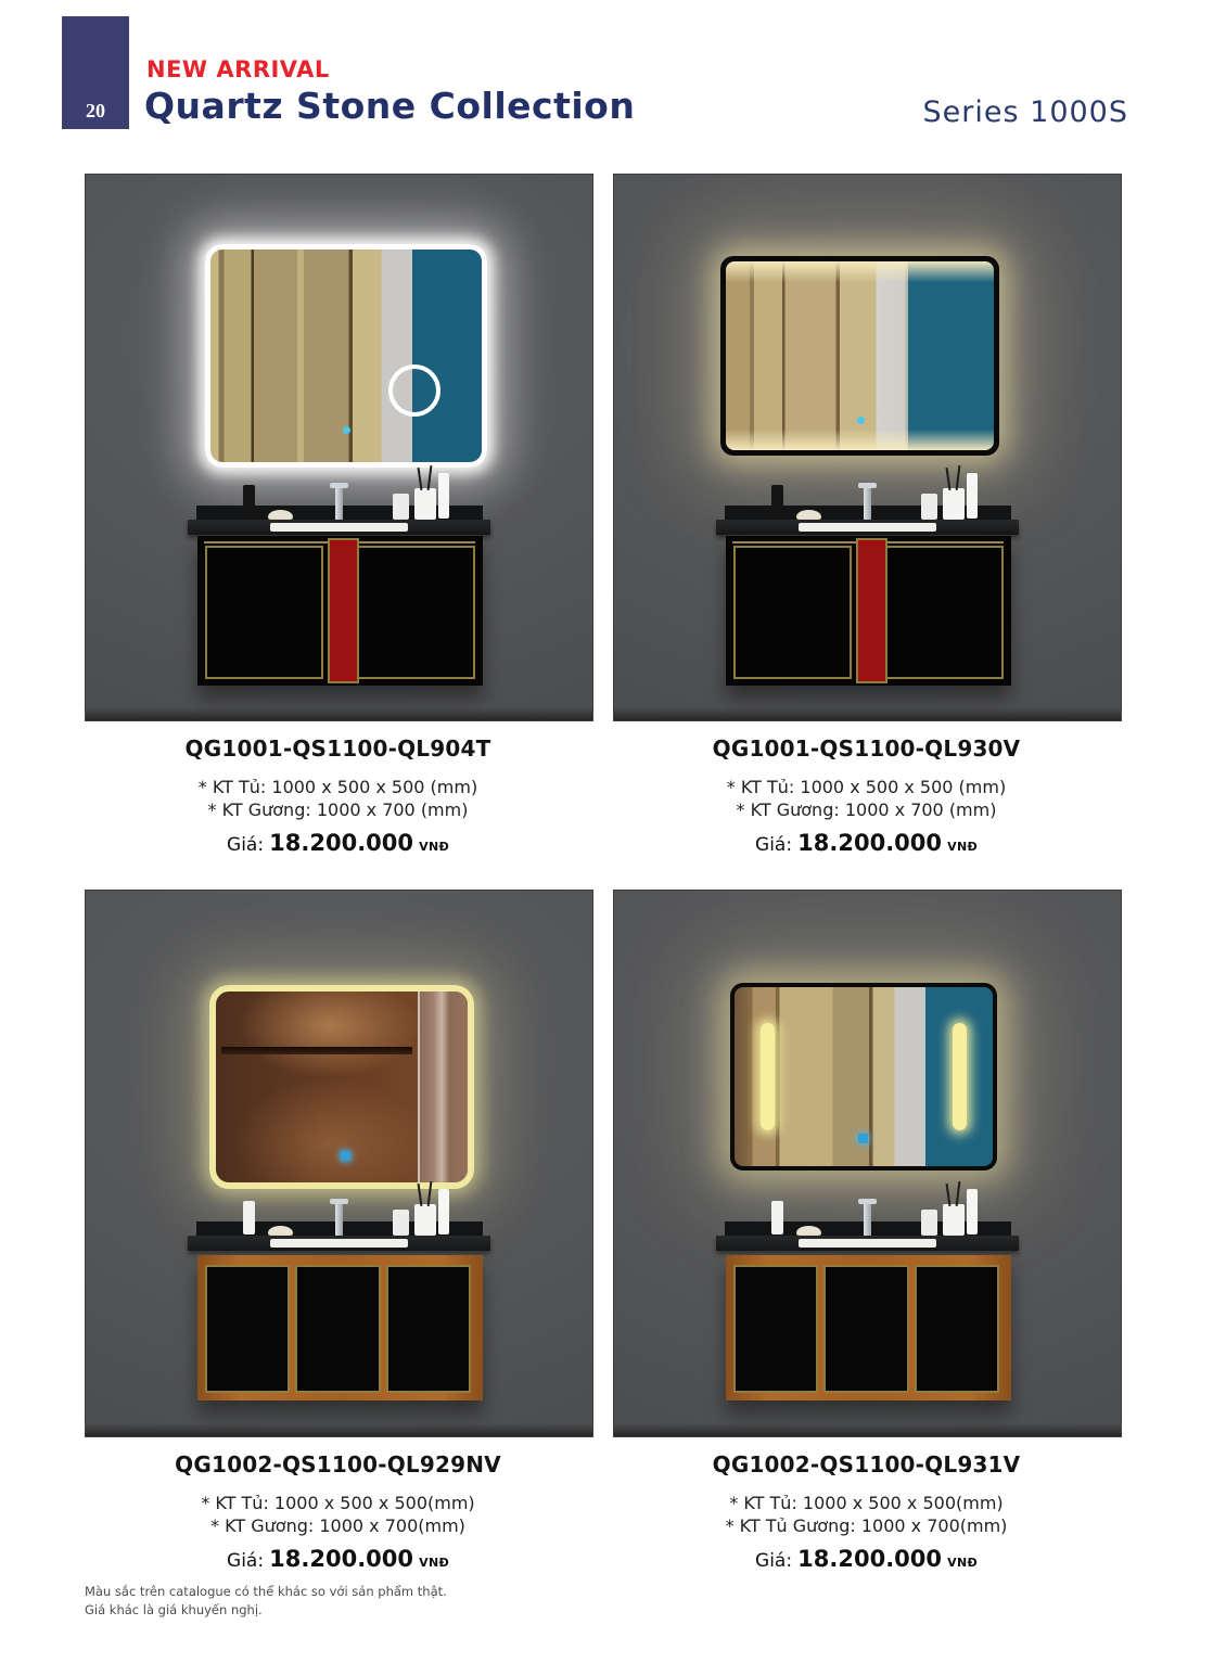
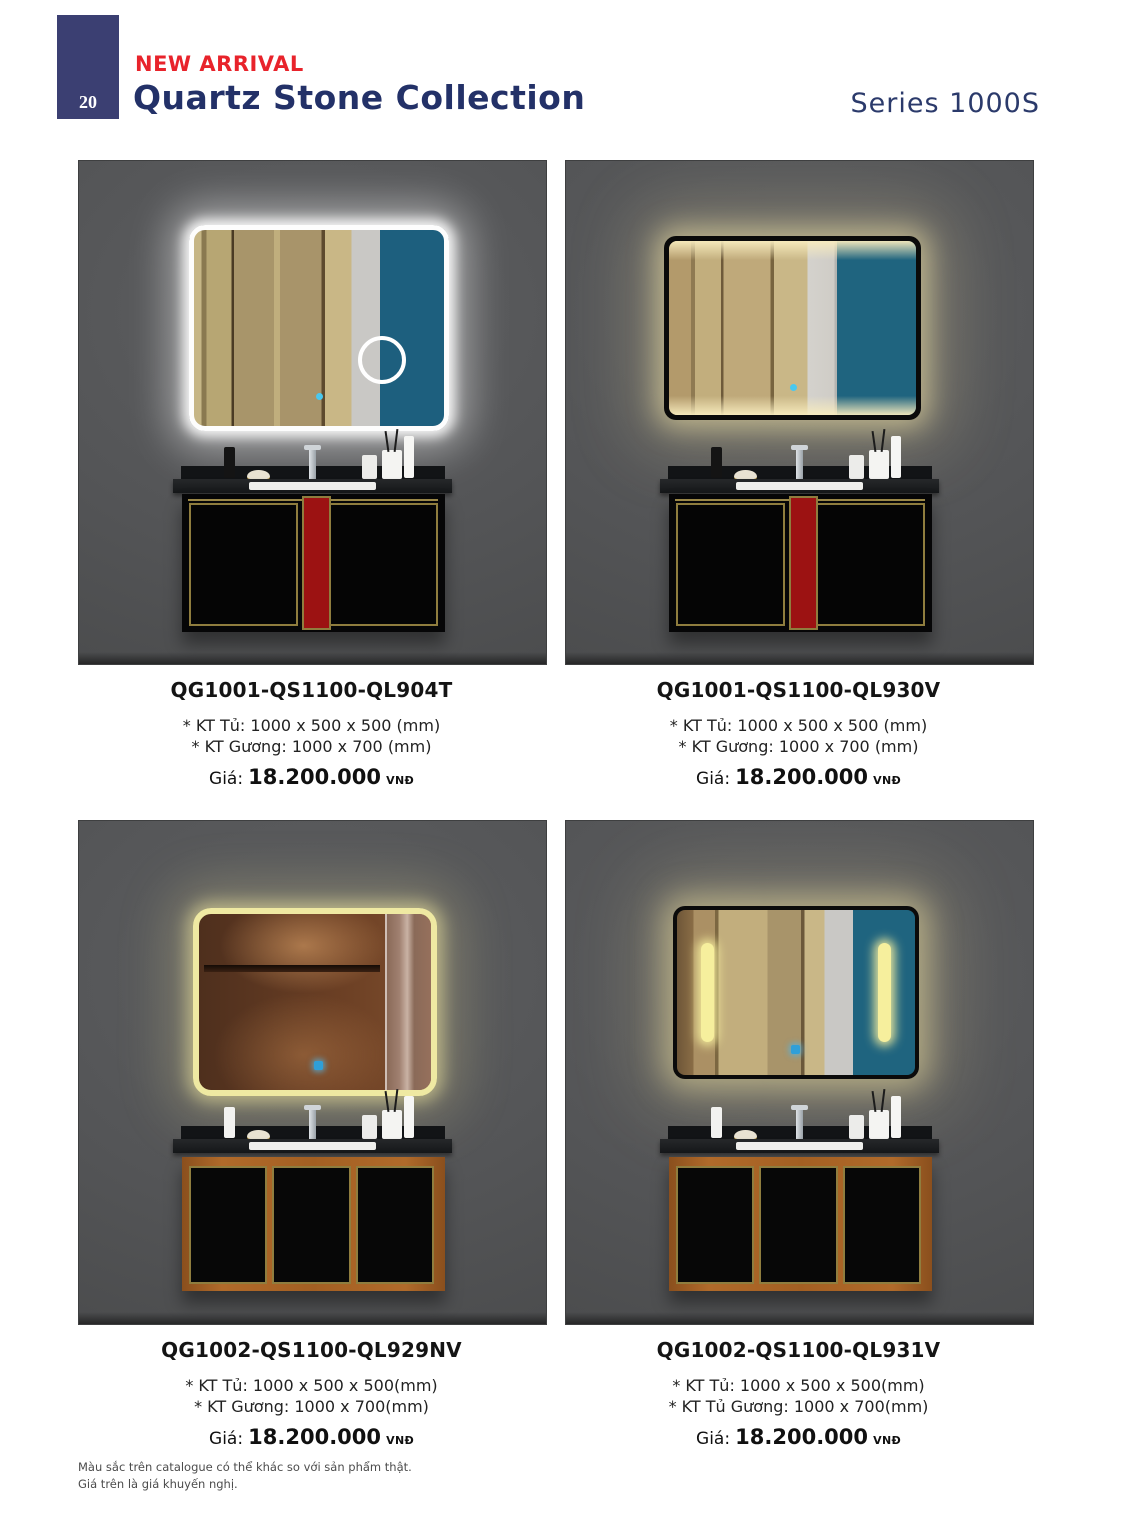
  20
  NEW ARRIVAL
  Quartz Stone Collection
  Series 1000S
  QG1001-QS1100-QL904T
  * KT Tủ: 1000 x 500 x 500 (mm)
  * KT Gương: 1000 x 700 (mm)
  Giá: 18.200.000 VNĐ
  QG1001-QS1100-QL930V
  * KT Tủ: 1000 x 500 x 500 (mm)
  * KT Gương: 1000 x 700 (mm)
  Giá: 18.200.000 VNĐ
  QG1002-QS1100-QL929NV
  * KT Tủ: 1000 x 500 x 500(mm)
  * KT Gương: 1000 x 700(mm)
  Giá: 18.200.000 VNĐ
  QG1002-QS1100-QL931V
  * KT Tủ: 1000 x 500 x 500(mm)
  * KT Tủ Gương: 1000 x 700(mm)
  Giá: 18.200.000 VNĐ
  Màu sắc trên catalogue có thể khác so với sản phẩm thật.
- Giá khác là giá khuyến nghị.
+ Giá trên là giá khuyến nghị.
